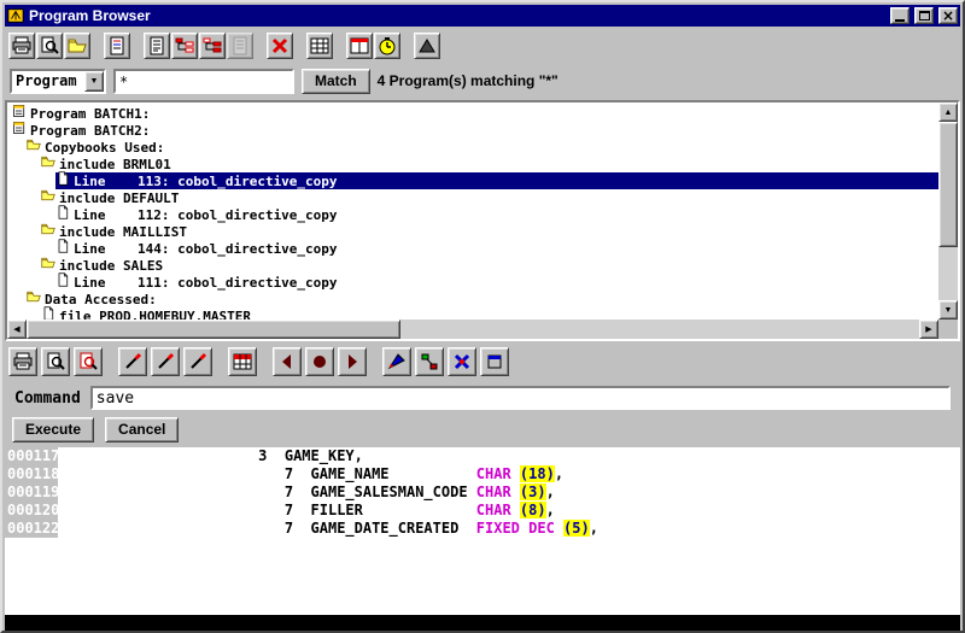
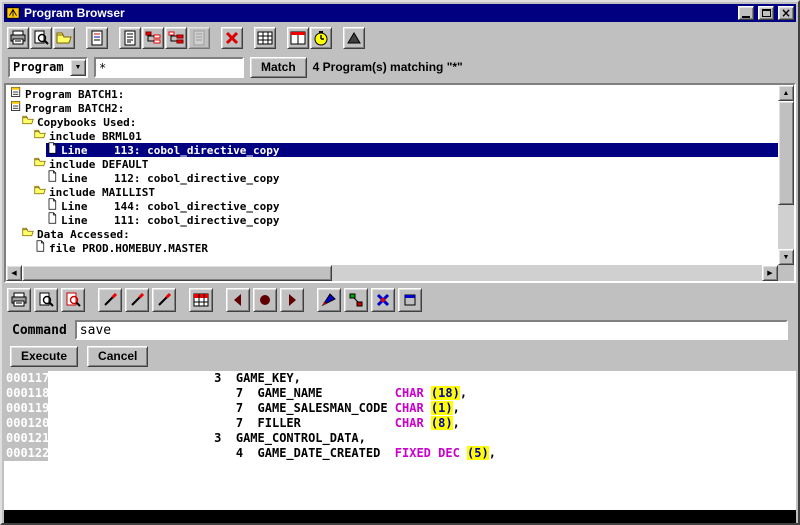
  Program Browser
  ×
  Program
  *
  Match
  4 Program(s) matching "*"
  Program BATCH1:
  Program BATCH2:
  Copybooks Used:
  include BRML01
  Line 113: cobol_directive_copy
  include DEFAULT
  Line 112: cobol_directive_copy
  include MAILLIST
  Line 144: cobol_directive_copy
- include SALES
  Line 111: cobol_directive_copy
  Data Accessed:
  file PROD.HOMEBUY.MASTER
  Command
  save
  Execute
  Cancel
  000117
  3 GAME_KEY,
  000118
  7 GAME_NAME CHAR (18),
  000119
- 7 GAME_SALESMAN_CODE CHAR (3),
+ 7 GAME_SALESMAN_CODE CHAR (1),
  000120
  7 FILLER CHAR (8),
+ 000121
+ 3 GAME_CONTROL_DATA,
  000122
- 7 GAME_DATE_CREATED FIXED DEC (5),
+ 4 GAME_DATE_CREATED FIXED DEC (5),
